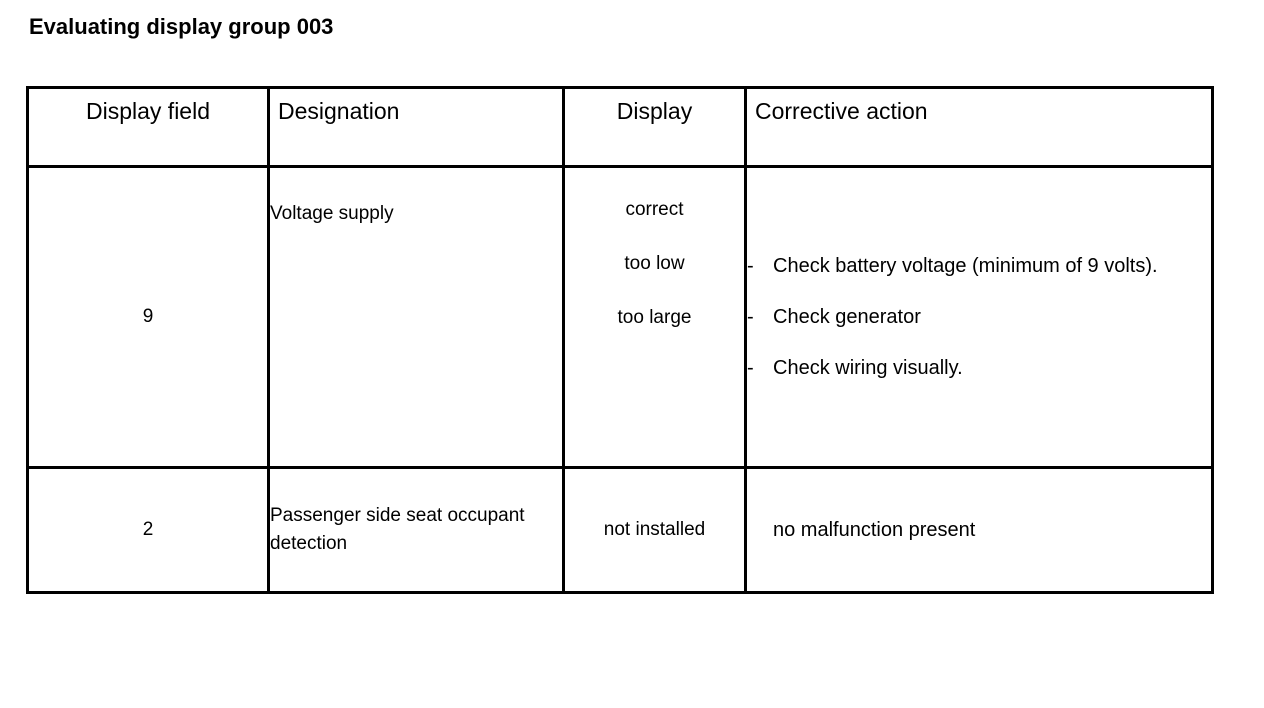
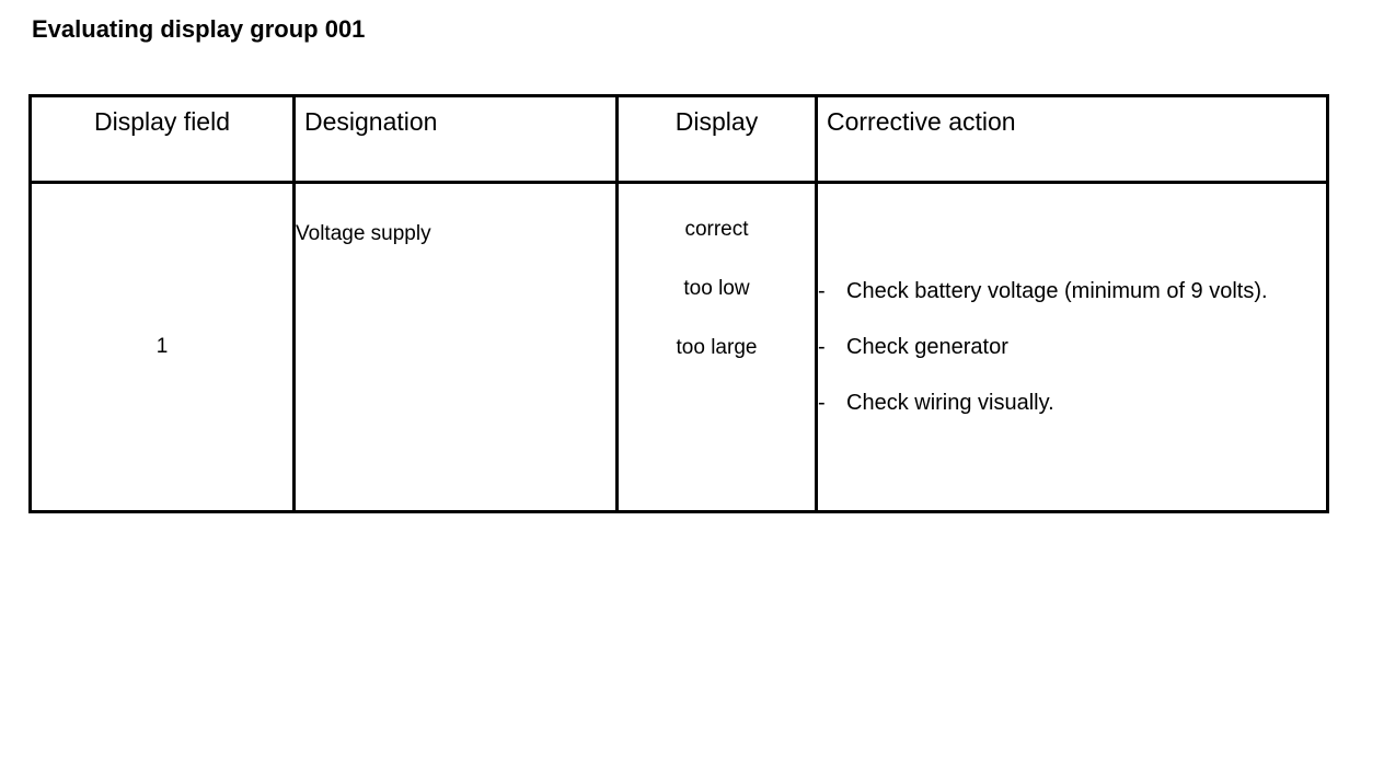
- Evaluating display group 003
+ Evaluating display group 001
  Display field	Designation	Display	Corrective action
- 9	Voltage supply	correct too low too large	- Check battery voltage (minimum of 9 volts). - Check generator - Check wiring visually.
+ 1	Voltage supply	correct too low too large	- Check battery voltage (minimum of 9 volts). - Check generator - Check wiring visually.
- 2	Passenger side seat occupant detection	not installed	no malfunction present
